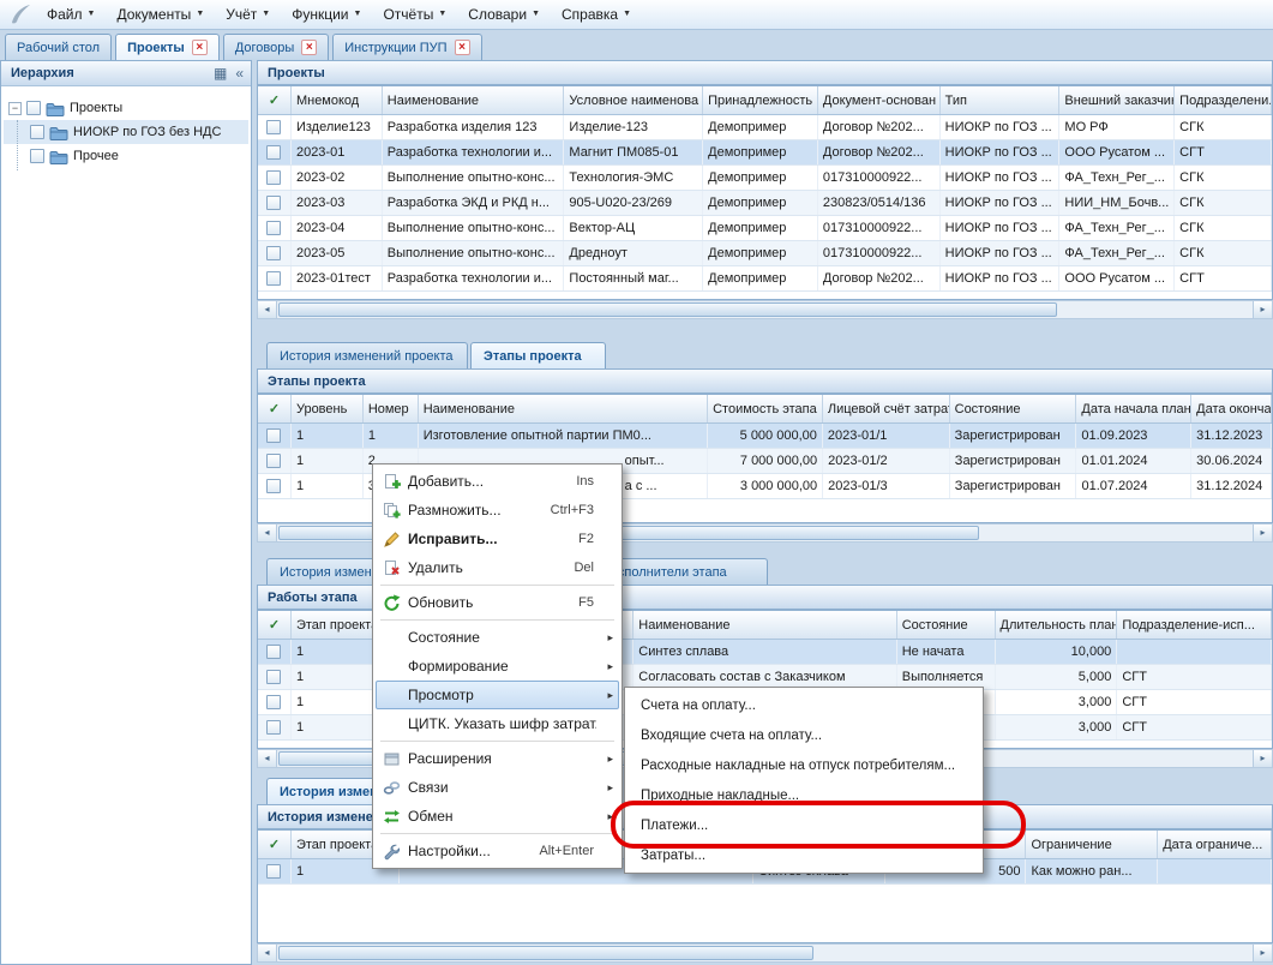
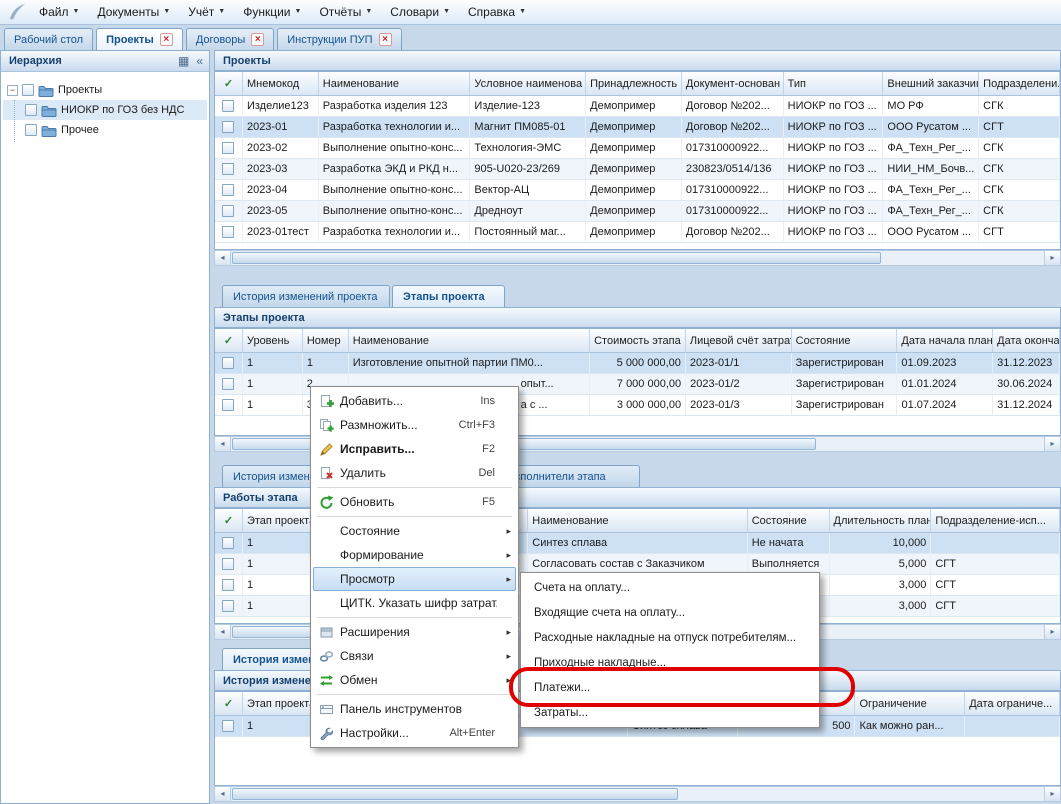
  Файл
  Документы
  Учёт
  Функции
  Отчёты
  Словари
  Справка
  Рабочий стол
  Проекты
  ×
  Договоры
  ×
  Инструкции ПУП
  ×
  Иерархия
  ▦
  «
  −
  Проекты
  НИОКР по ГОЗ без НДС
  Прочее
  Проекты
  ✓
  Мнемокод
  Наименование
  Условное наименова
  Принадлежность
  Документ-основан
  Тип
  Внешний заказчи
  Подразделени.
  Изделие123
  Разработка изделия 123
  Изделие-123
  Демопример
  Договор №202...
  НИОКР по ГОЗ ...
  МО РФ
  СГК
  2023-01
  Разработка технологии и...
  Магнит ПМ085-01
  Демопример
  Договор №202...
  НИОКР по ГОЗ ...
  ООО Русатом ...
  СГТ
  2023-02
  Выполнение опытно-конс...
  Технология-ЭМС
  Демопример
  017310000922...
  НИОКР по ГОЗ ...
  ФА_Техн_Рег_...
  СГК
  2023-03
  Разработка ЭКД и РКД н...
  905-U020-23/269
  Демопример
  230823/0514/136
  НИОКР по ГОЗ ...
  НИИ_НМ_Бочв...
  СГК
  2023-04
  Выполнение опытно-конс...
  Вектор-АЦ
  Демопример
  017310000922...
  НИОКР по ГОЗ ...
  ФА_Техн_Рег_...
  СГК
  2023-05
  Выполнение опытно-конс...
  Дредноут
  Демопример
  017310000922...
  НИОКР по ГОЗ ...
  ФА_Техн_Рег_...
  СГК
  2023-01тест
  Разработка технологии и...
  Постоянный маг...
  Демопример
  Договор №202...
  НИОКР по ГОЗ ...
  ООО Русатом ...
  СГТ
  ◂
  ▸
  История изменений проекта
  Этапы проекта
  Этапы проекта
  ✓
  Уровень
  Номер
  Наименование
  Стоимость этапа
  Лицевой счёт затра
  Состояние
  Дата начала план
  Дата оконча
  1
  1
  Изготовление опытной партии ПМ0...
  5 000 000,00
  2023-01/1
  Зарегистрирован
  01.09.2023
  31.12.2023
  1
  2
  опыт...
  7 000 000,00
  2023-01/2
  Зарегистрирован
  01.01.2024
  30.06.2024
  1
  а с ...
  3 000 000,00
  2023-01/3
  Зарегистрирован
  01.07.2024
  31.12.2024
  ◂
  ▸
  полнители этапа
  Работы этапа
  ✓
  Этап проект
  Наименование
  Состояние
  Длительность план
  Подразделение-исп...
  1
  Синтез сплава
  Не начата
  10,000
  1
  Согласовать состав с Заказчиком
  Выполняется
  5,000
  СГТ
  1
  3,000
  СГТ
  1
  3,000
  СГТ
  ◂
  ▸
  История измене
  ✓
  Этап проект
  Ограничение
  Дата ограниче...
  1
  500
  Как можно ран...
  ◂
  ▸
  Добавить...
  Ins
  Размножить...
  Ctrl+F3
  Исправить...
  F2
  Удалить
  Del
  Обновить
  F5
  Состояние
  ▸
  Формирование
  ▸
  Просмотр
  ▸
  ЦИТК. Указать шифр затрат
  Расширения
  ▸
  Связи
  ▸
  Обмен
  ▸
+ Панель инструментов
  Настройки...
  Alt+Enter
  Счета на оплату...
  Входящие счета на оплату...
  Расходные накладные на отпуск потребителям...
  Приходные накладные...
  Платежи...
  Затраты...
